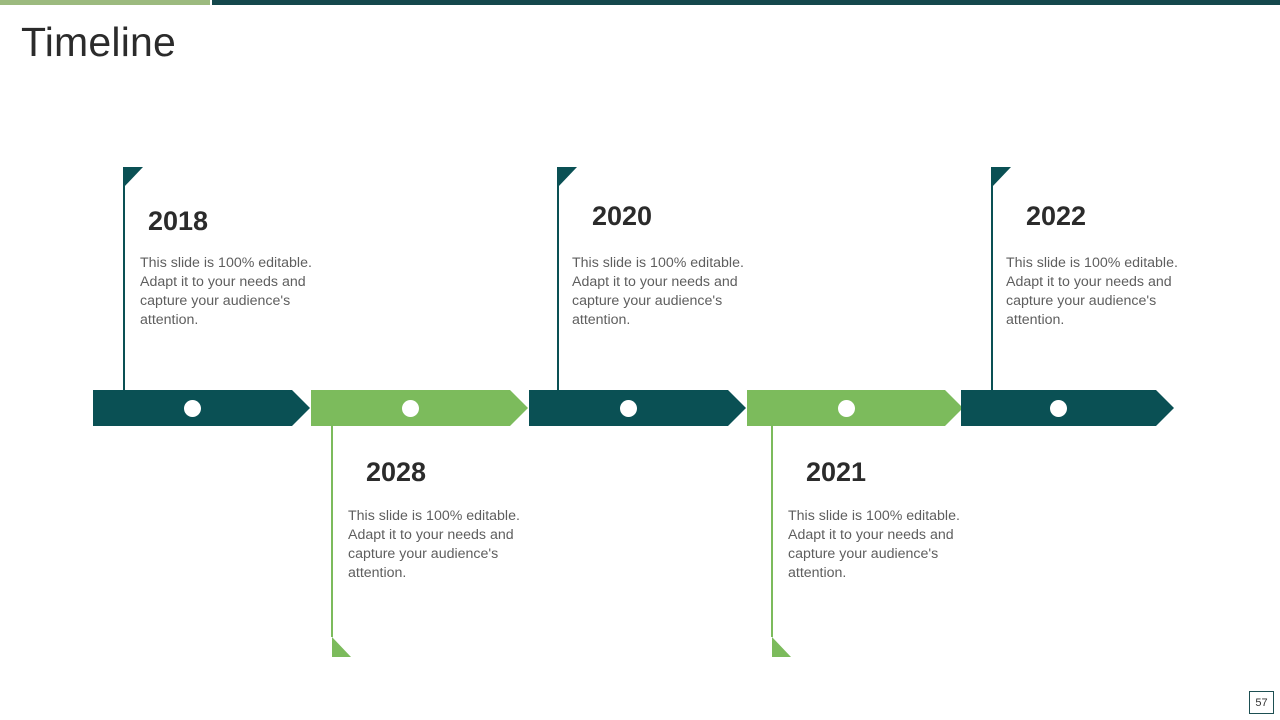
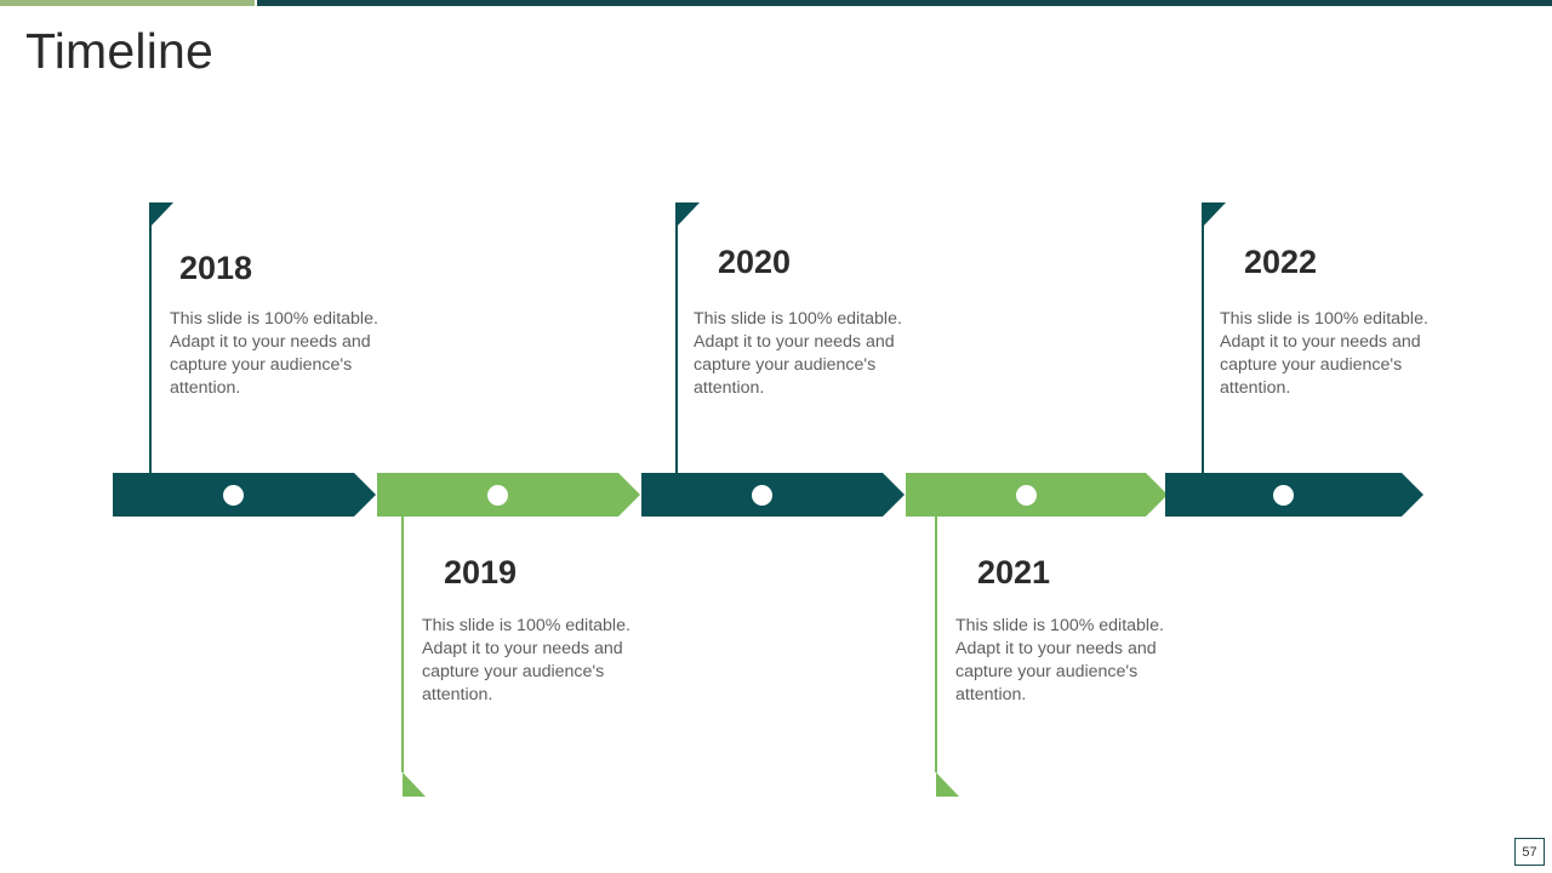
  Timeline
  2018
  This slide is 100% editable. Adapt it to your needs and capture your audience's attention.
- 2028
+ 2019
  This slide is 100% editable. Adapt it to your needs and capture your audience's attention.
  2020
  This slide is 100% editable. Adapt it to your needs and capture your audience's attention.
  2021
  This slide is 100% editable. Adapt it to your needs and capture your audience's attention.
  2022
  This slide is 100% editable. Adapt it to your needs and capture your audience's attention.
  57
